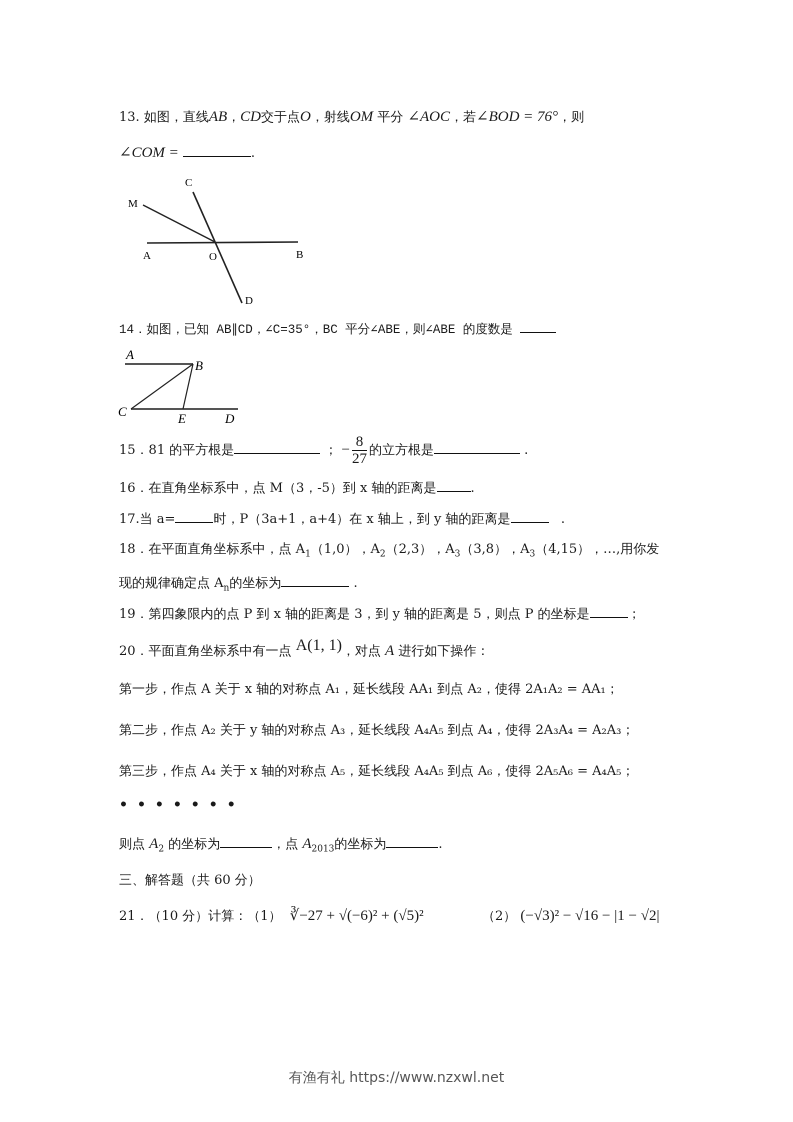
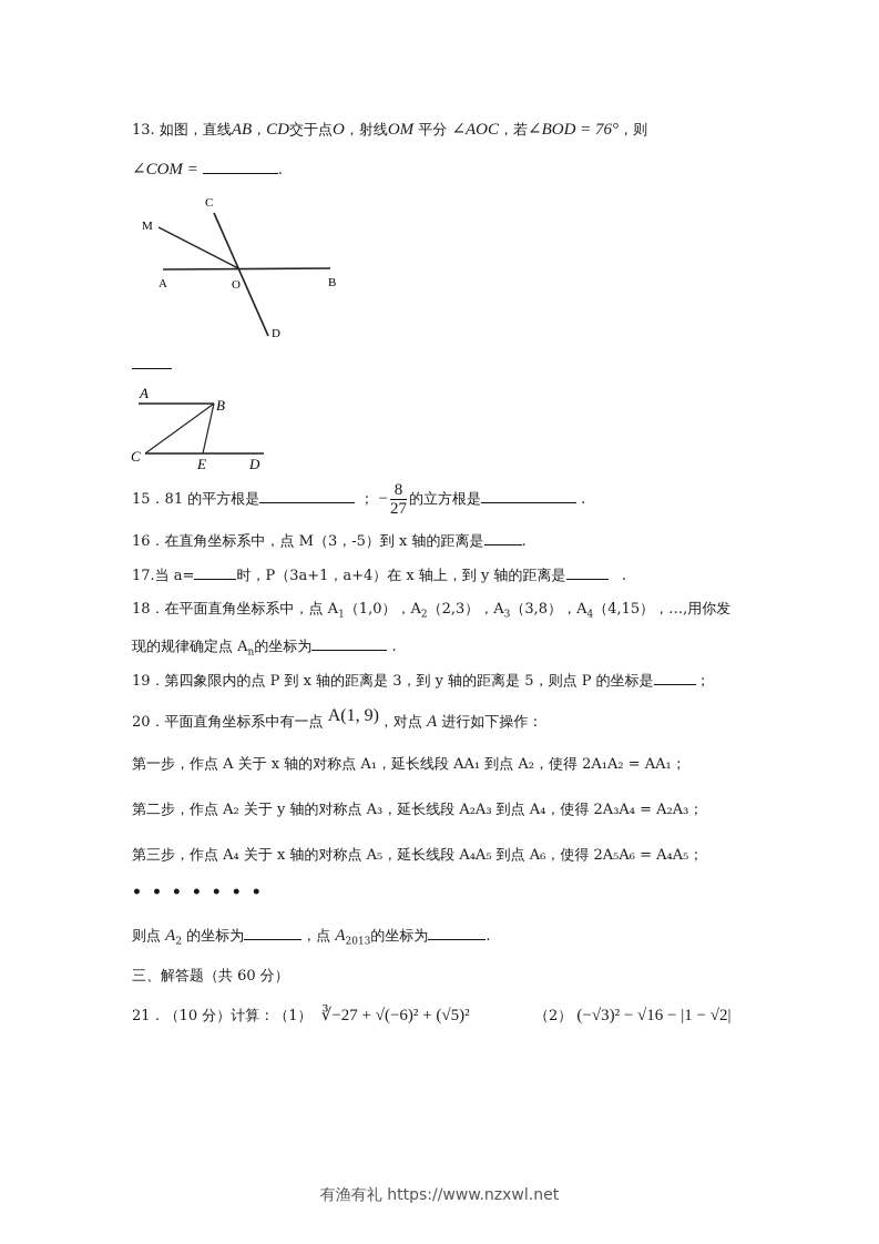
  13. 如图，直线AB，CD交于点O，射线OM 平分 ∠AOC，若∠BOD = 76°，则
  ∠COM = .
  C
  M
  A
  O
  B
  D
- 14．如图，已知 AB∥CD，∠C=35°，BC 平分∠ABE，则∠ABE 的度数是
  A
  B
  C
  E
  D
  15．81 的平方根是 ； −
  8
  27
  的立方根是 .
  16．在直角坐标系中，点 M（3，-5）到 x 轴的距离是 .
  17.当 a= 时，P（3a+1，a+4）在 x 轴上，到 y 轴的距离是 .
- 18．在平面直角坐标系中，点 A1（1,0），A2（2,3），A3（3,8），A3（4,15），…,用你发
+ 18．在平面直角坐标系中，点 A1（1,0），A2（2,3），A3（3,8），A4（4,15），…,用你发
  现的规律确定点 An的坐标为 .
  19．第四象限内的点 P 到 x 轴的距离是 3，到 y 轴的距离是 5，则点 P 的坐标是 ；
- 20．平面直角坐标系中有一点 A(1, 1)，对点 A 进行如下操作：
+ 20．平面直角坐标系中有一点 A(1, 9)，对点 A 进行如下操作：
  第一步，作点 A 关于 x 轴的对称点 A₁，延长线段 AA₁ 到点 A₂，使得 2A₁A₂ = AA₁；
- 第二步，作点 A₂ 关于 y 轴的对称点 A₃，延长线段 A₄A₅ 到点 A₄，使得 2A₃A₄ = A₂A₃；
+ 第二步，作点 A₂ 关于 y 轴的对称点 A₃，延长线段 A₂A₃ 到点 A₄，使得 2A₃A₄ = A₂A₃；
  第三步，作点 A₄ 关于 x 轴的对称点 A₅，延长线段 A₄A₅ 到点 A₆，使得 2A₅A₆ = A₄A₅；
  •••••••
  则点 A2 的坐标为 ，点 A2013的坐标为 .
  三、解答题（共 60 分）
  21．（10 分）计算：（1） ∛−27 + √(−6)² + (√5)²
  （2） (−√3)² − √16 − |1 − √2|
  有渔有礼 https://www.nzxwl.net
